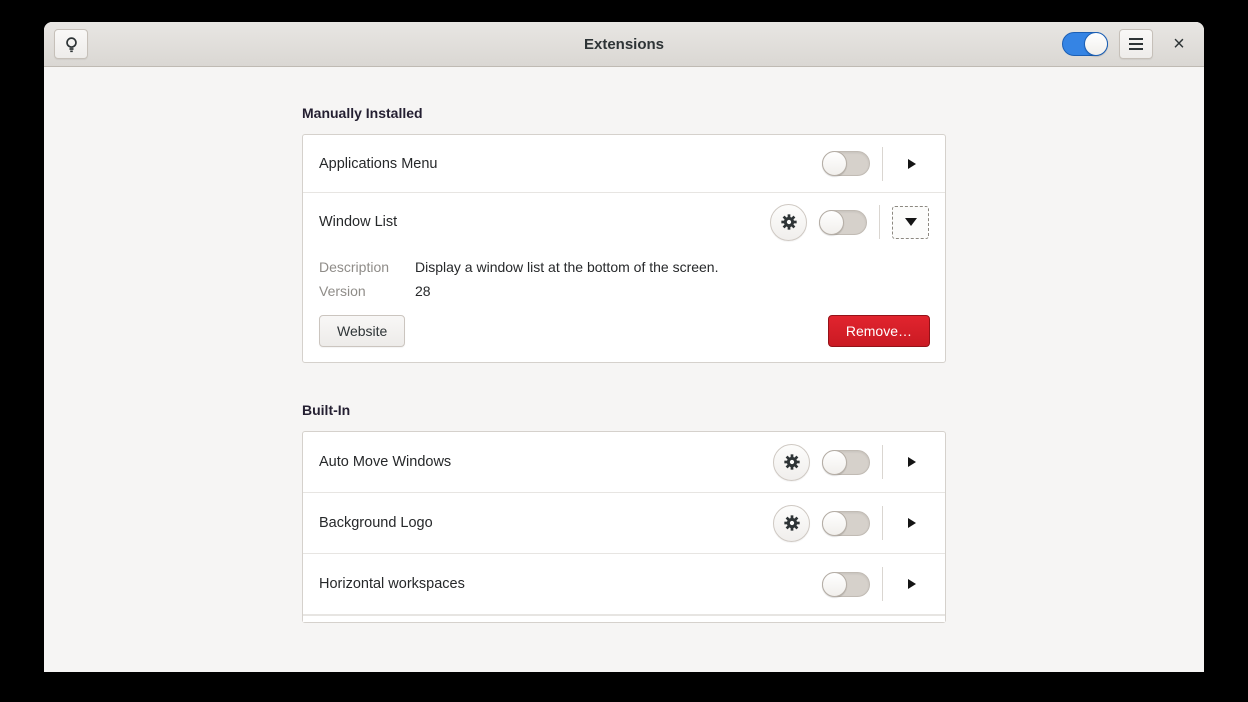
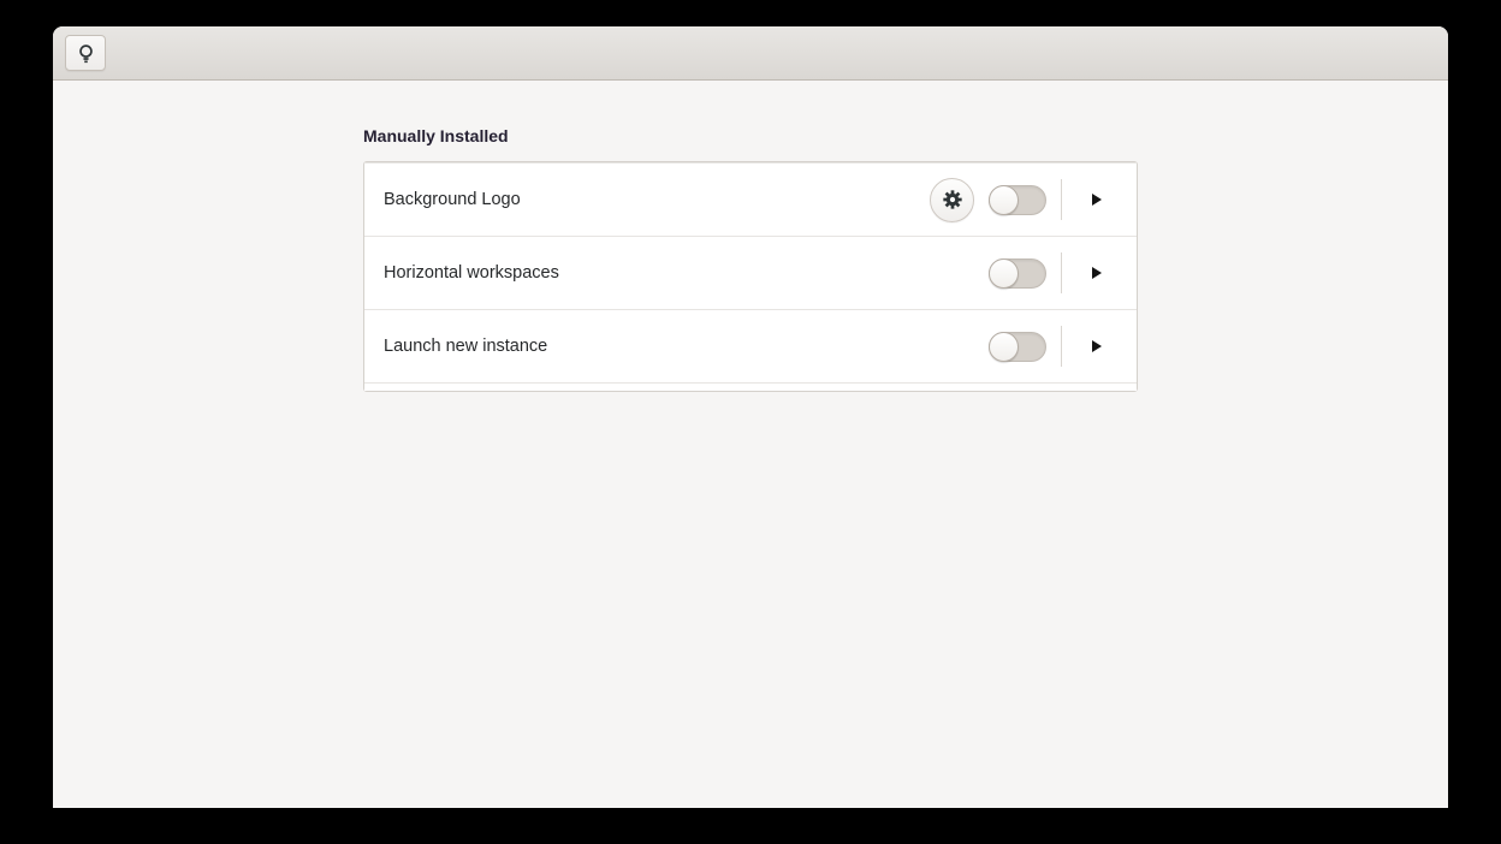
- Extensions
- ×
  Manually Installed
- Applications Menu
- Window List
- Description
- Display a window list at the bottom of the screen.
- Version
- 28
- Website
- Remove…
- Built-In
- Auto Move Windows
  Background Logo
  Horizontal workspaces
+ Launch new instance
